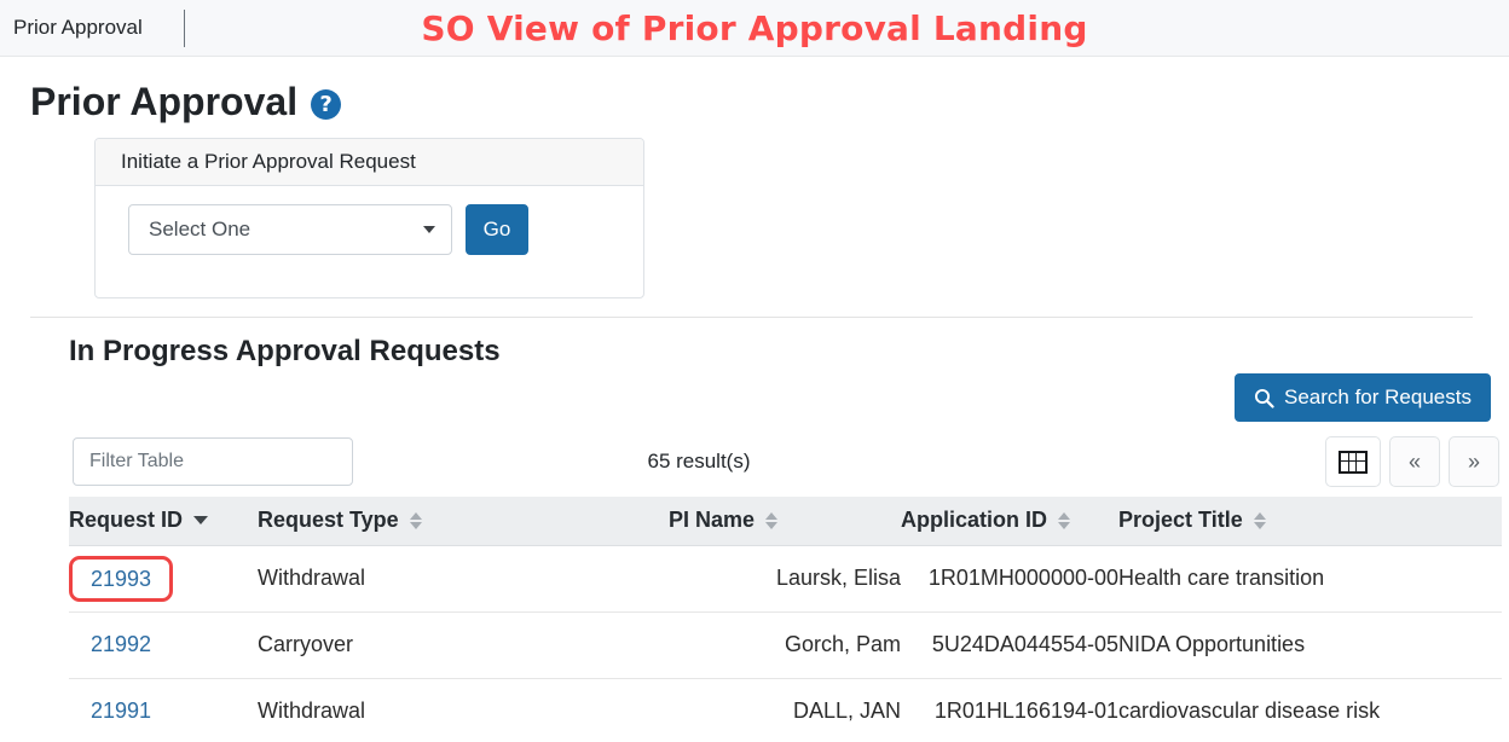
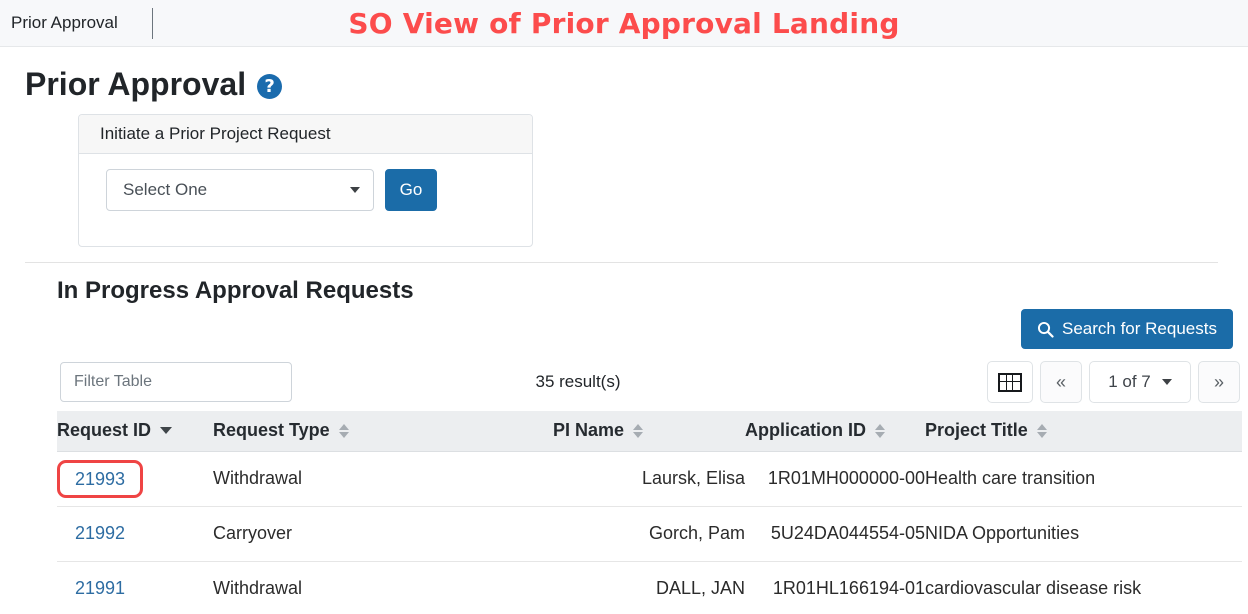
  Prior Approval
  SO View of Prior Approval Landing
  Prior Approval
  ?
- Initiate a Prior Approval Request
+ Initiate a Prior Project Request
  Select One
  Go
  In Progress Approval Requests
  Search for Requests
  Filter Table
- 65 result(s)
+ 35 result(s)
  «
+ 1 of 7
  »
  Request ID	Request Type	PI Name	Application ID	Project Title
  21993	Withdrawal	Laursk, Elisa	1R01MH000000-00	Health care transition
  21992	Carryover	Gorch, Pam	5U24DA044554-05	NIDA Opportunities
  21991	Withdrawal	DALL, JAN	1R01HL166194-01	cardiovascular disease risk
